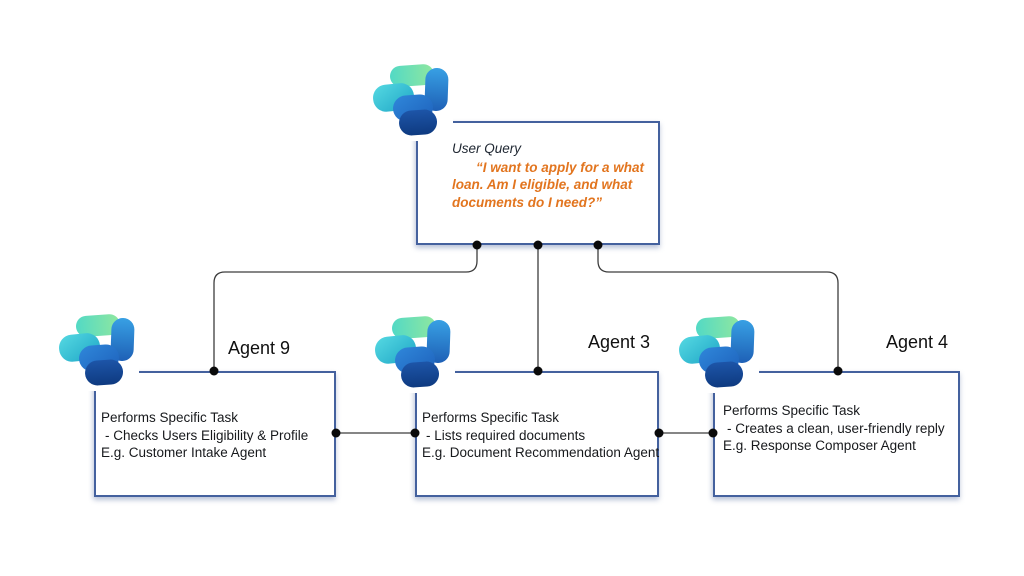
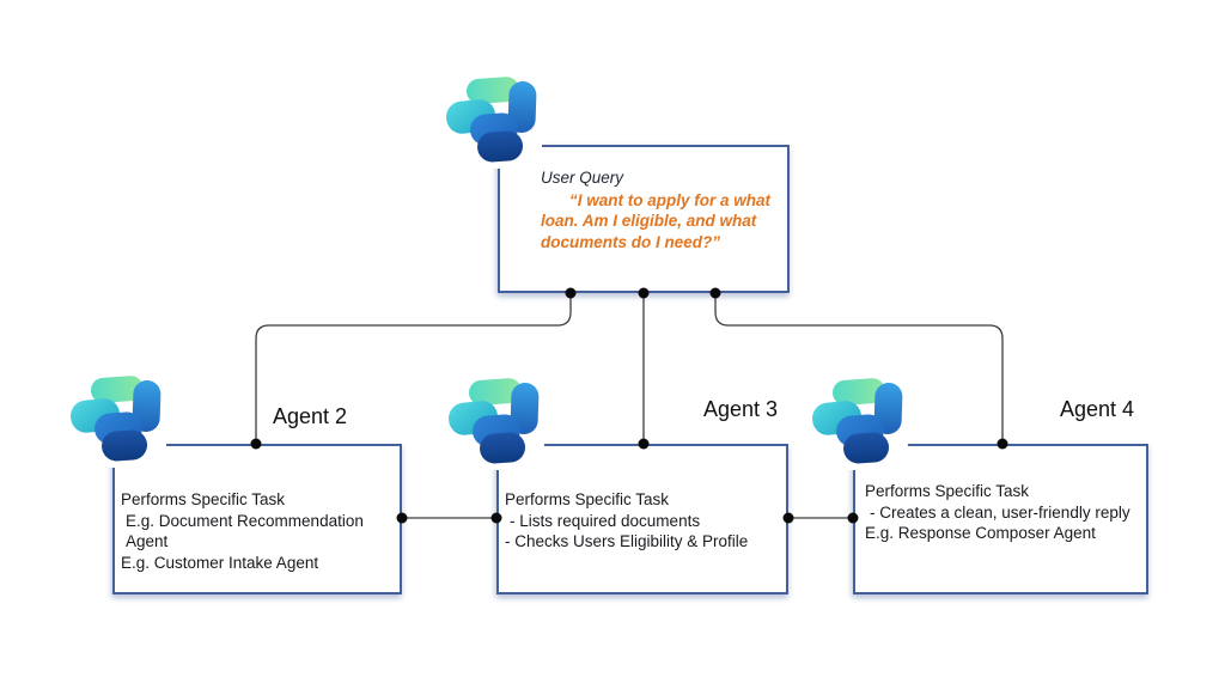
  User Query
  “I want to apply for a what loan. Am I eligible, and what documents do I need?”
- Agent 9
+ Agent 2
  Agent 3
  Agent 4
  Performs Specific Task
- - Checks Users Eligibility & Profile
+ E.g. Document Recommendation Agent
  E.g. Customer Intake Agent
  Performs Specific Task
  - Lists required documents
- E.g. Document Recommendation Agent
+ - Checks Users Eligibility & Profile
  Performs Specific Task
  - Creates a clean, user-friendly reply
  E.g. Response Composer Agent
